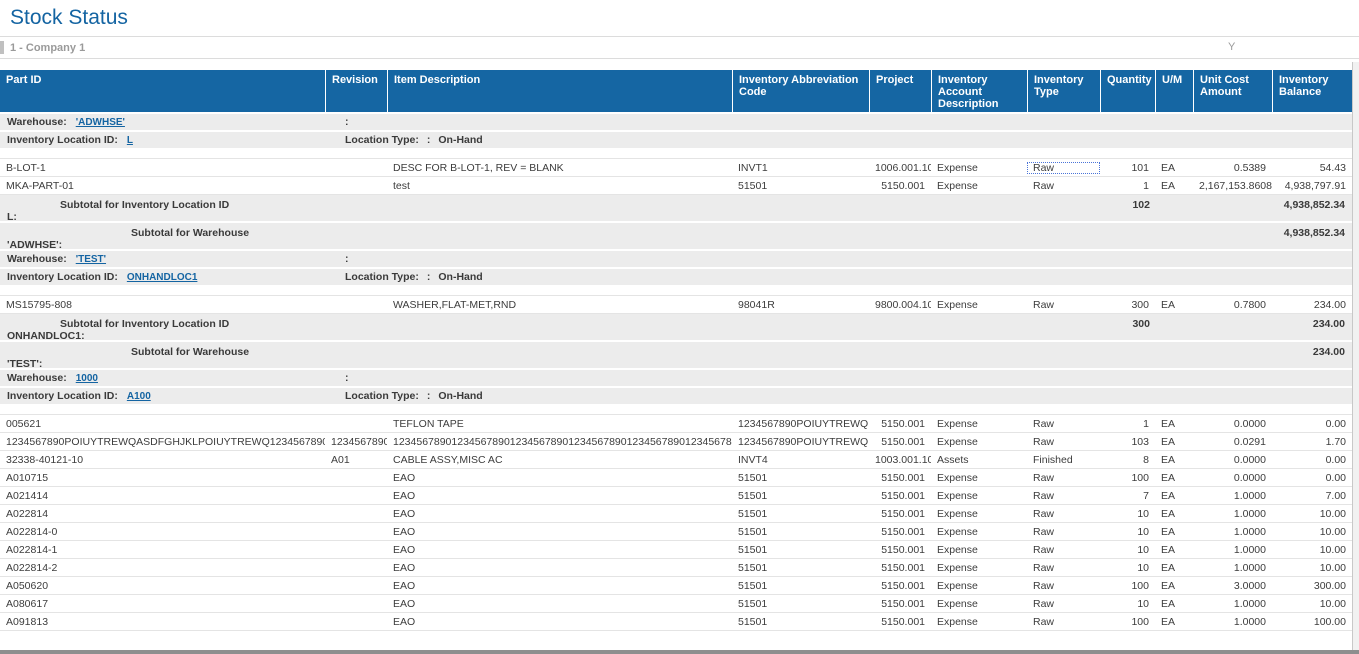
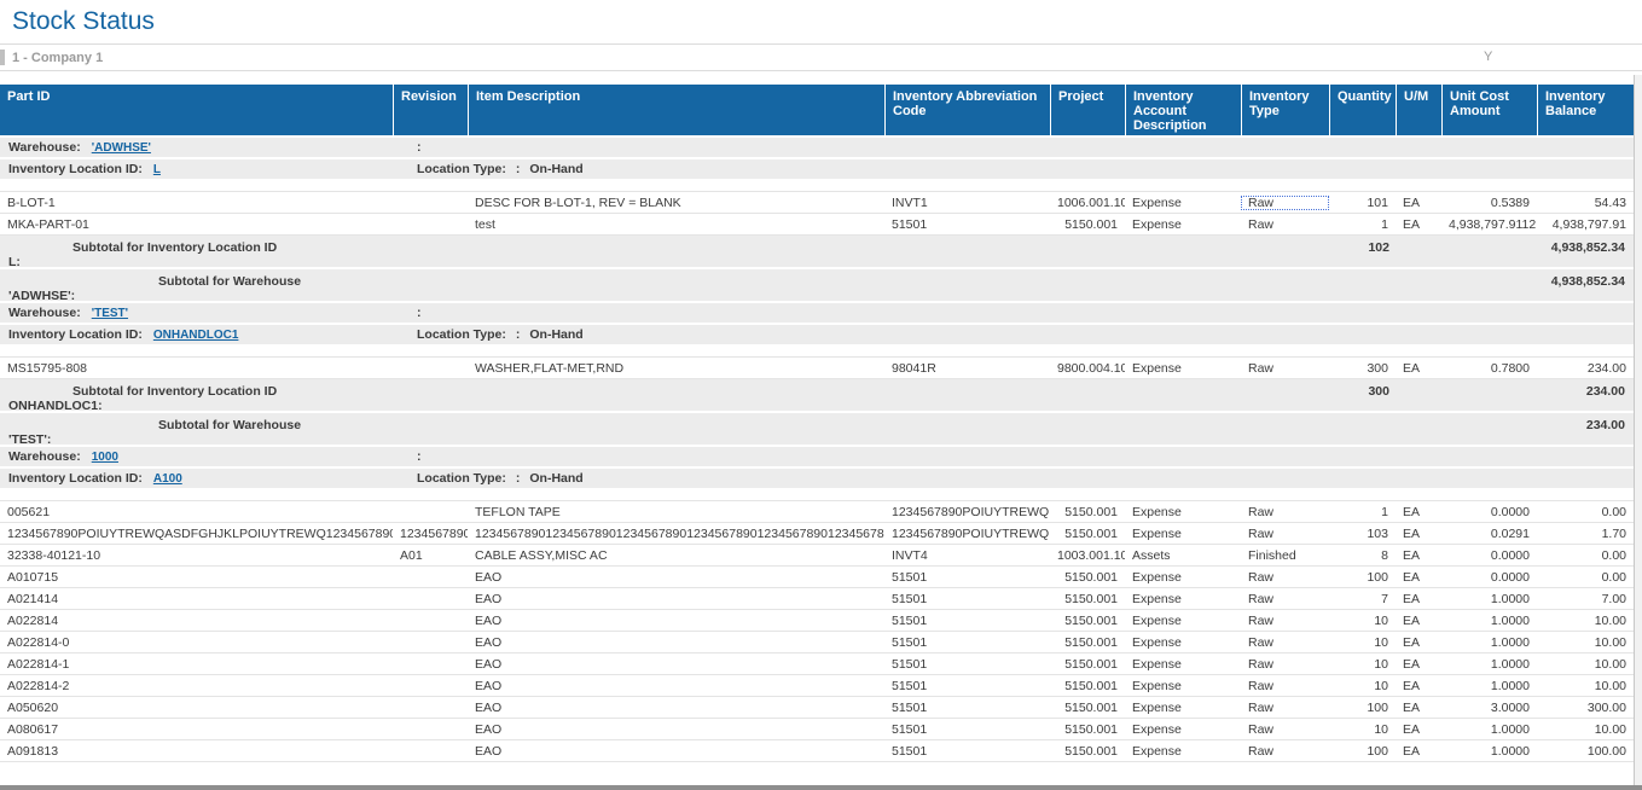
  Stock Status
  1 - Company 1
  Y
  Part ID
  Revision
  Item Description
  Inventory Abbreviation Code
  Project
  Inventory Account Description
  Inventory Type
  Quantity
  U/M
  Unit Cost Amount
  Inventory Balance
  Warehouse:
  'ADWHSE'
  :
  Inventory Location ID:
  L
  Location Type:
  :
  On-Hand
  B-LOT-1
  DESC FOR B-LOT-1, REV = BLANK
  INVT1
  1006.001.10
  Expense
  Raw
  101
  EA
  0.5389
  54.43
  MKA-PART-01
  test
  51501
  5150.001
  Expense
  Raw
  1
  EA
- 2,167,153.8608
+ 4,938,797.9112
  4,938,797.91
  Subtotal for Inventory Location ID
  L:
  102
  4,938,852.34
  Subtotal for Warehouse
  'ADWHSE':
  4,938,852.34
  Warehouse:
  'TEST'
  :
  Inventory Location ID:
  ONHANDLOC1
  Location Type:
  :
  On-Hand
  MS15795-808
  WASHER,FLAT-MET,RND
  98041R
  9800.004.10
  Expense
  Raw
  300
  EA
  0.7800
  234.00
  Subtotal for Inventory Location ID
  ONHANDLOC1:
  300
  234.00
  Subtotal for Warehouse
  'TEST':
  234.00
  Warehouse:
  1000
  :
  Inventory Location ID:
  A100
  Location Type:
  :
  On-Hand
  005621
  TEFLON TAPE
  1234567890POIUYTREWQ
  5150.001
  Expense
  Raw
  1
  EA
  0.0000
  0.00
  1234567890POIUYTREWQASDFGHJKLPOIUYTREWQ123456789
  1234567890
  1234567890123456789012345678901234567890123456789012345678
  1234567890POIUYTREWQ
  5150.001
  Expense
  Raw
  103
  EA
  0.0291
  1.70
  32338-40121-10
  A01
  CABLE ASSY,MISC AC
  INVT4
  1003.001.10
  Assets
  Finished
  8
  EA
  0.0000
  0.00
  A010715
  EAO
  51501
  5150.001
  Expense
  Raw
  100
  EA
  0.0000
  0.00
  A021414
  EAO
  51501
  5150.001
  Expense
  Raw
  7
  EA
  1.0000
  7.00
  A022814
  EAO
  51501
  5150.001
  Expense
  Raw
  10
  EA
  1.0000
  10.00
  A022814-0
  EAO
  51501
  5150.001
  Expense
  Raw
  10
  EA
  1.0000
  10.00
  A022814-1
  EAO
  51501
  5150.001
  Expense
  Raw
  10
  EA
  1.0000
  10.00
  A022814-2
  EAO
  51501
  5150.001
  Expense
  Raw
  10
  EA
  1.0000
  10.00
  A050620
  EAO
  51501
  5150.001
  Expense
  Raw
  100
  EA
  3.0000
  300.00
  A080617
  EAO
  51501
  5150.001
  Expense
  Raw
  10
  EA
  1.0000
  10.00
  A091813
  EAO
  51501
  5150.001
  Expense
  Raw
  100
  EA
  1.0000
  100.00
